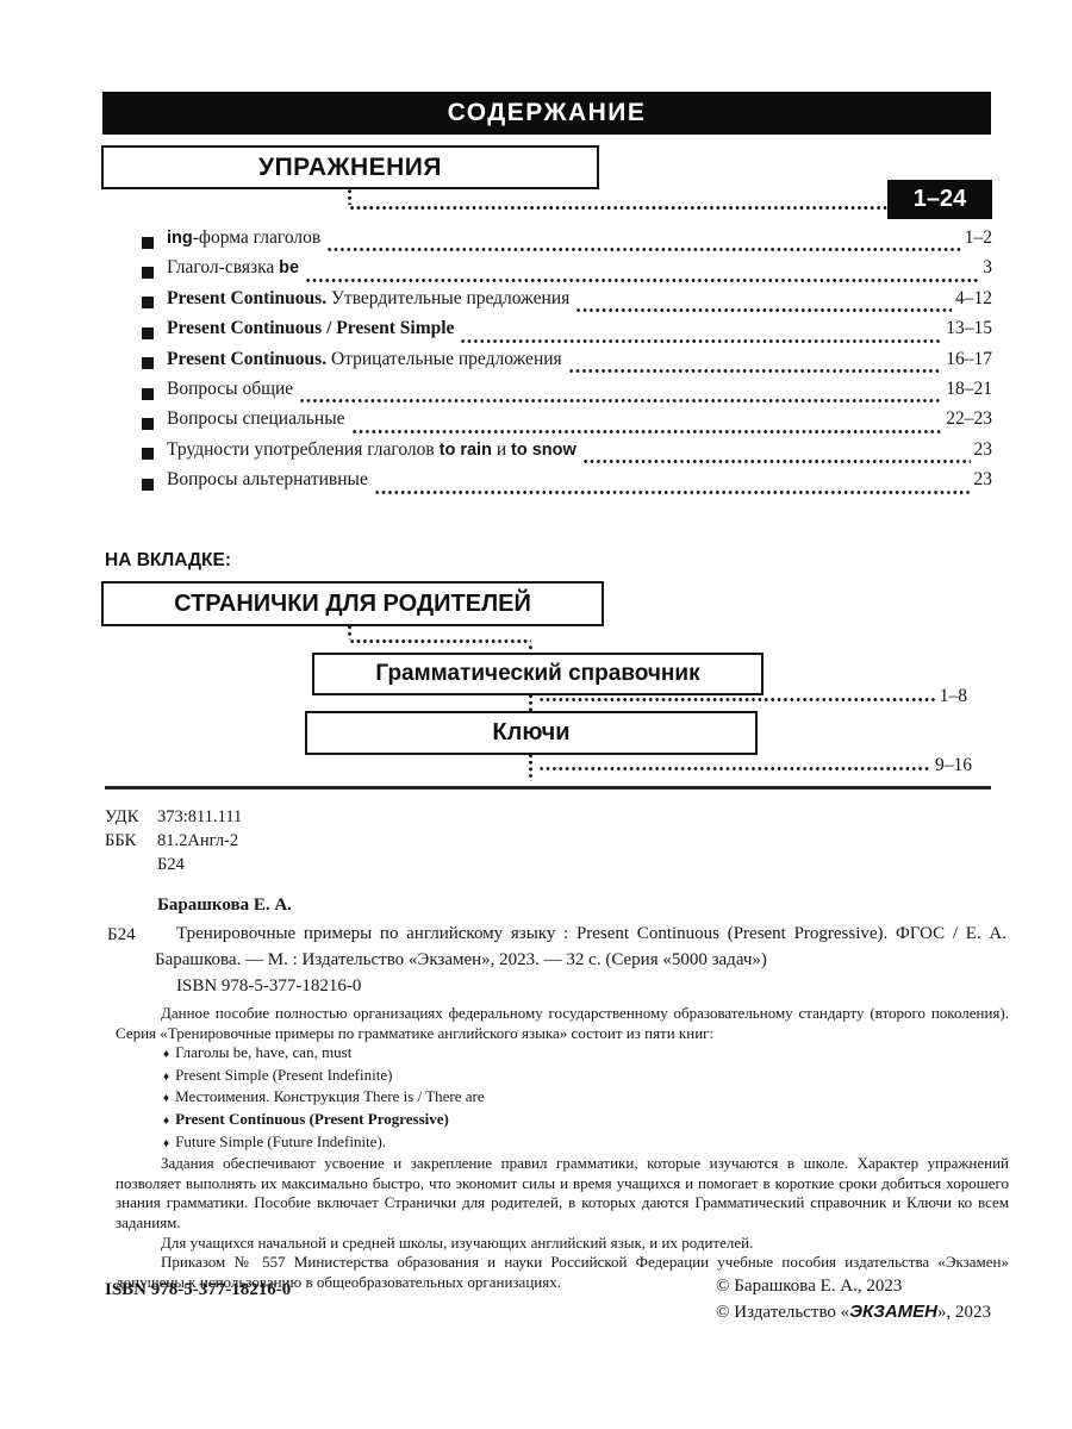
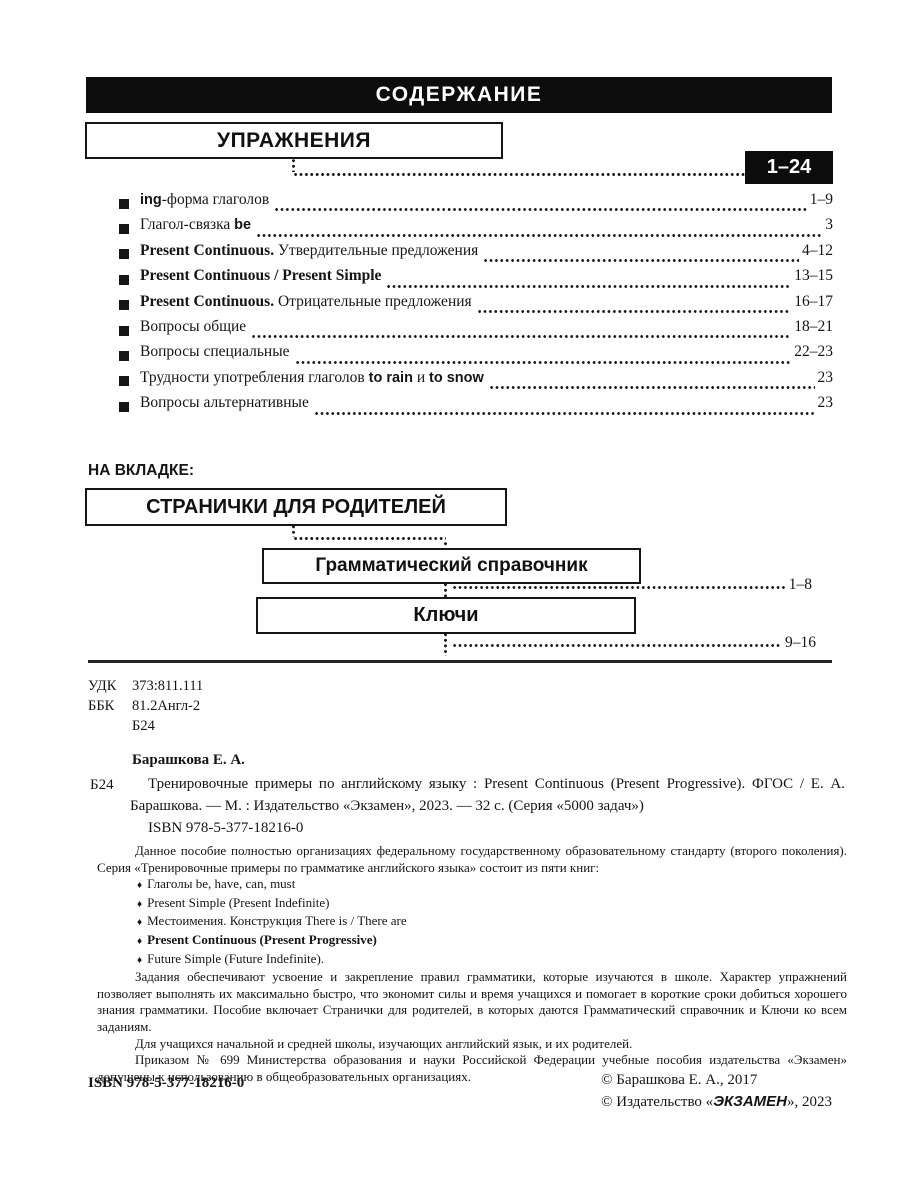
  СОДЕРЖАНИЕ
  УПРАЖНЕНИЯ
  1–24
  ing-форма глаголов
- 1–2
+ 1–9
  Глагол-связка be
  3
  Present Continuous. Утвердительные предложения
  4–12
  Present Continuous / Present Simple
  13–15
  Present Continuous. Отрицательные предложения
  16–17
  Вопросы общие
  18–21
  Вопросы специальные
  22–23
  Трудности употребления глаголов to rain и to snow
  23
  Вопросы альтернативные
  23
  НА ВКЛАДКЕ:
  СТРАНИЧКИ ДЛЯ РОДИТЕЛЕЙ
  Грамматический справочник
  1–8
  Ключи
  9–16
  УДК
  373:811.111
  ББК
  81.2Англ-2
  Б24
  Барашкова Е. А.
  Б24
  Тренировочные примеры по английскому языку : Present Continuous (Present Progressive). ФГОС / Е. А. Барашкова. — М. : Издательство «Экзамен», 2023. — 32 с. (Серия «5000 задач»)
  ISBN 978-5-377-18216-0
  Данное пособие полностью организациях федеральному государственному образовательному стандарту (второго поколения). Серия «Тренировочные примеры по грамматике английского языка» состоит из пяти книг:
  ♦ Глаголы be, have, can, must
  ♦ Present Simple (Present Indefinite)
  ♦ Местоимения. Конструкция There is / There are
  ♦ Present Continuous (Present Progressive)
  ♦ Future Simple (Future Indefinite).
  Задания обеспечивают усвоение и закрепление правил грамматики, которые изучаются в школе. Характер упражнений позволяет выполнять их максимально быстро, что экономит силы и время учащихся и помогает в короткие сроки добиться хорошего знания грамматики. Пособие включает Странички для родителей, в которых даются Грамматический справочник и Ключи ко всем заданиям.
  Для учащихся начальной и средней школы, изучающих английский язык, и их родителей.
- Приказом № 557 Министерства образования и науки Российской Федерации учебные пособия издательства «Экзамен» допущены к использованию в общеобразовательных организациях.
+ Приказом № 699 Министерства образования и науки Российской Федерации учебные пособия издательства «Экзамен» допущены к использованию в общеобразовательных организациях.
  ISBN 978-5-377-18216-0
- © Барашкова Е. А., 2023
+ © Барашкова Е. А., 2017
  © Издательство «ЭКЗАМЕН», 2023
